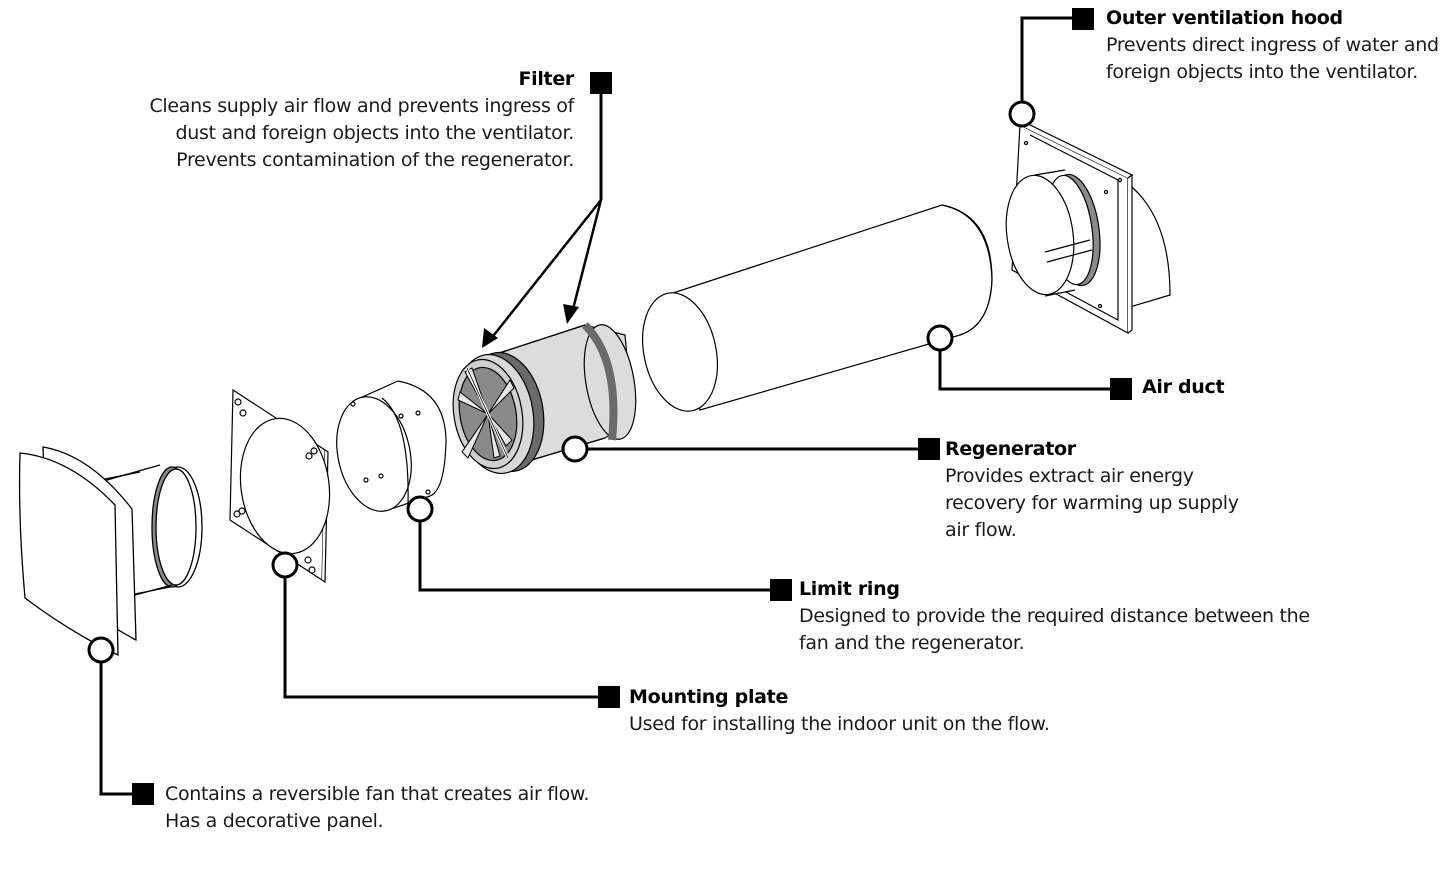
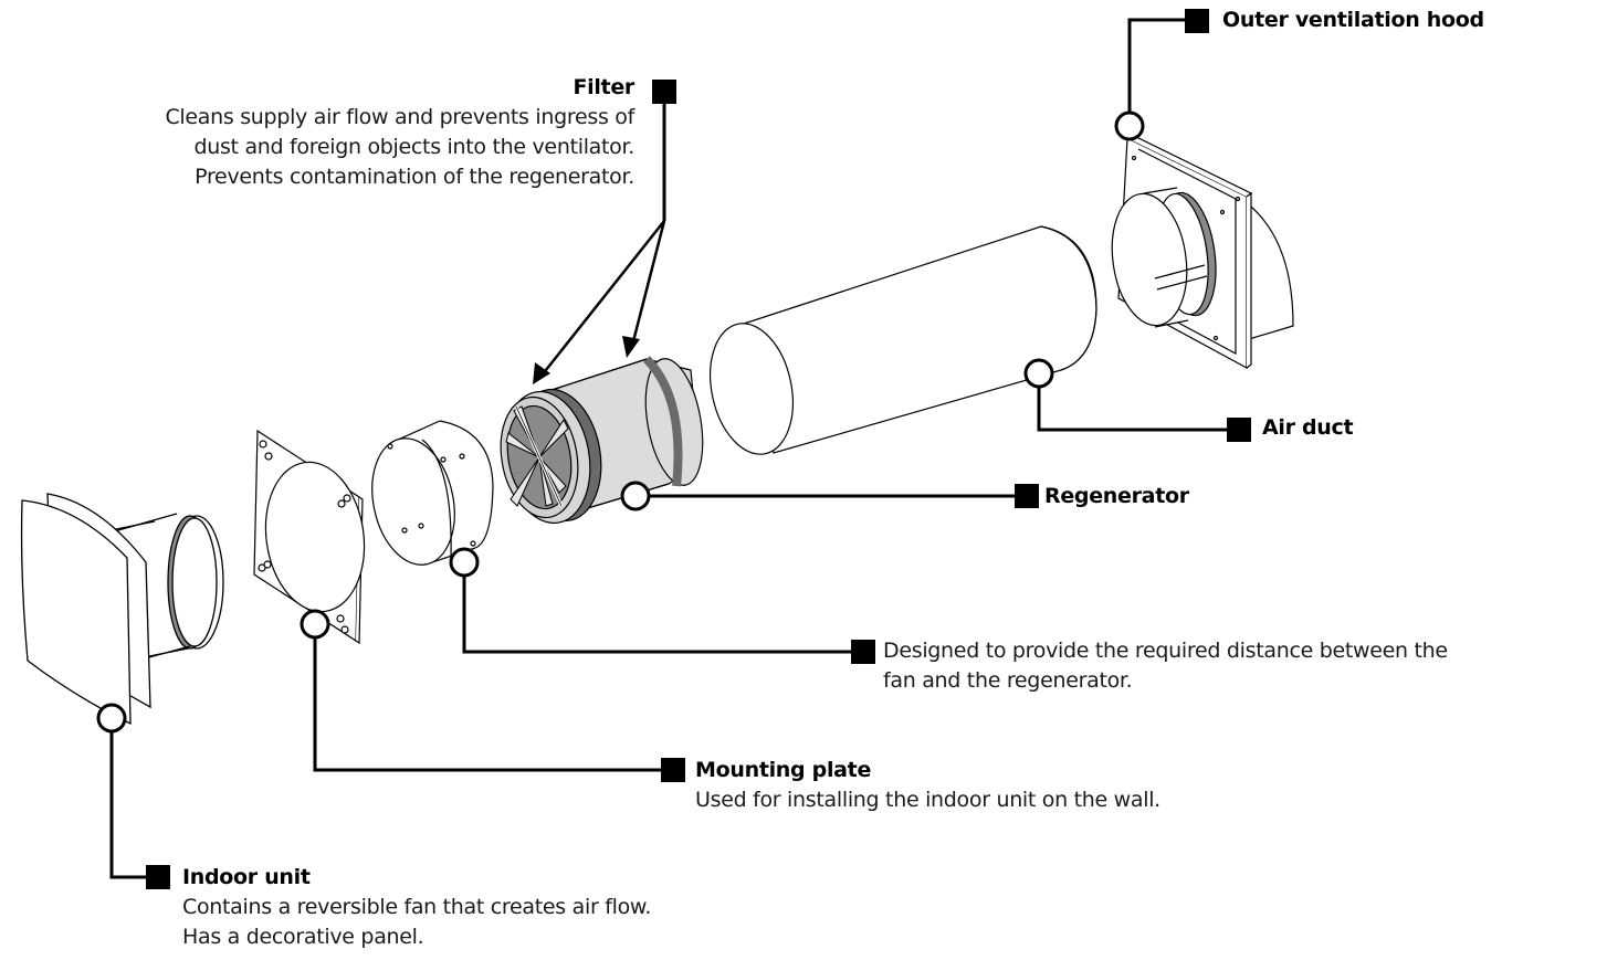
  Outer ventilation hood
- Prevents direct ingress of water and
- foreign objects into the ventilator.
  Filter
  Cleans supply air flow and prevents ingress of
  dust and foreign objects into the ventilator.
  Prevents contamination of the regenerator.
  Air duct
  Regenerator
- Provides extract air energy
- recovery for warming up supply
- air flow.
- Limit ring
  Designed to provide the required distance between the
  fan and the regenerator.
  Mounting plate
- Used for installing the indoor unit on the flow.
+ Used for installing the indoor unit on the wall.
+ Indoor unit
  Contains a reversible fan that creates air flow.
  Has a decorative panel.
